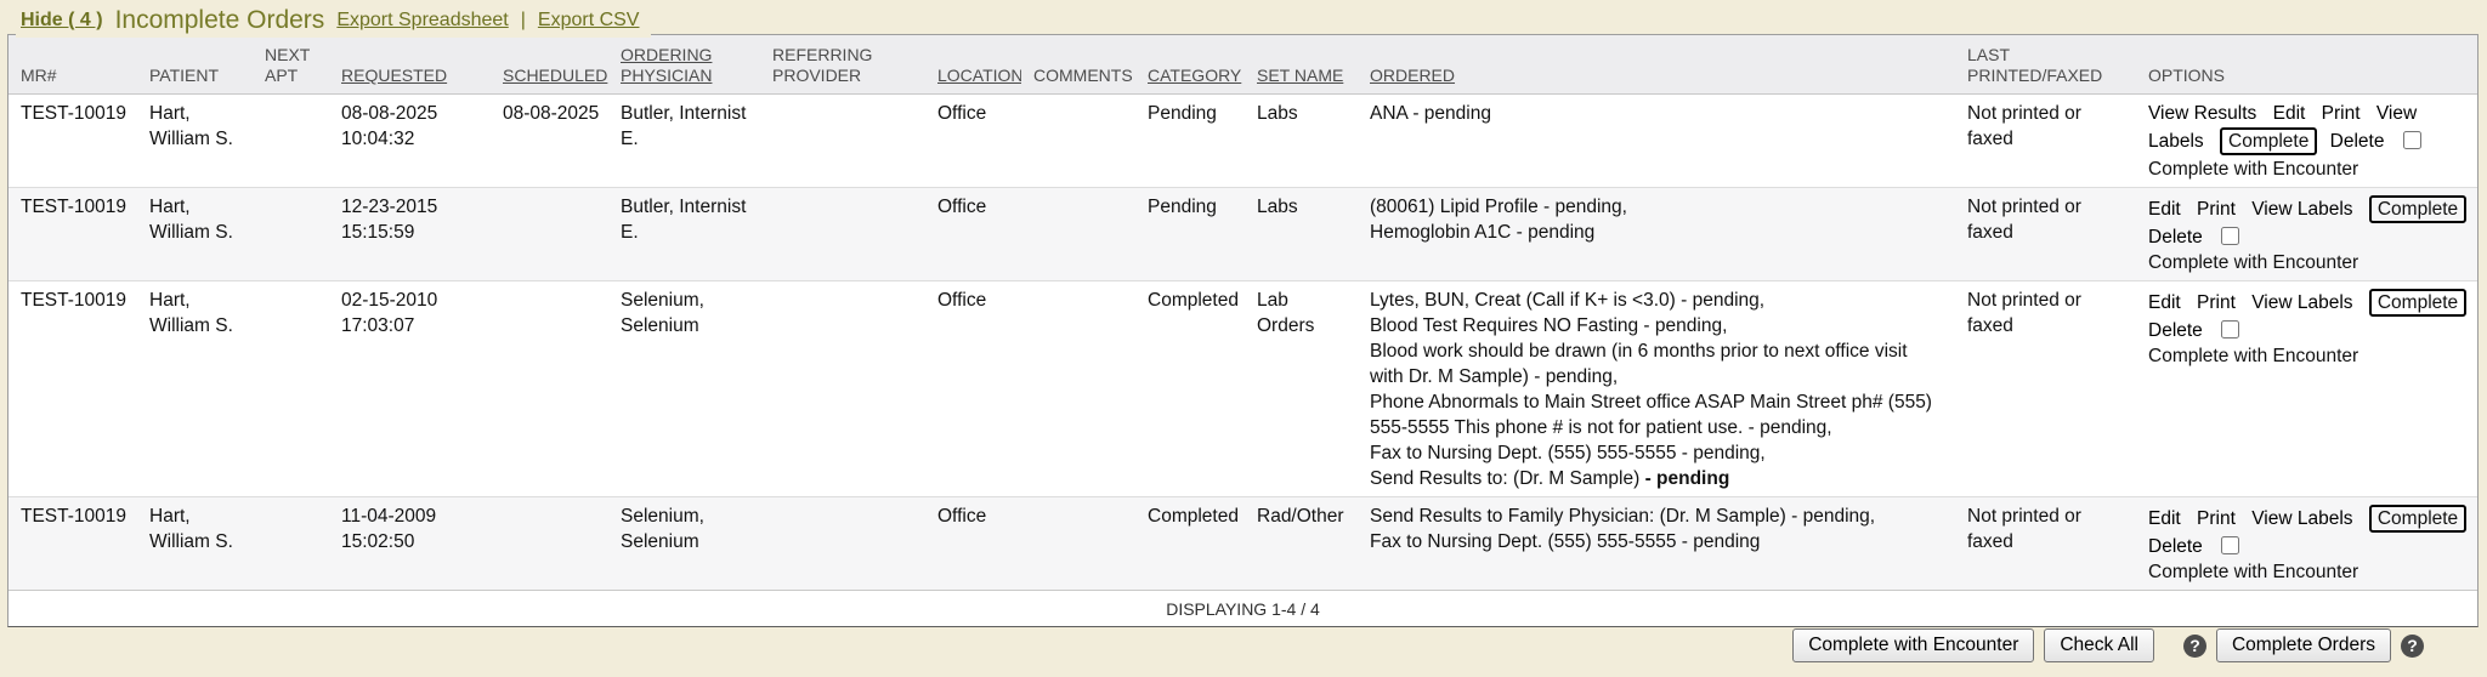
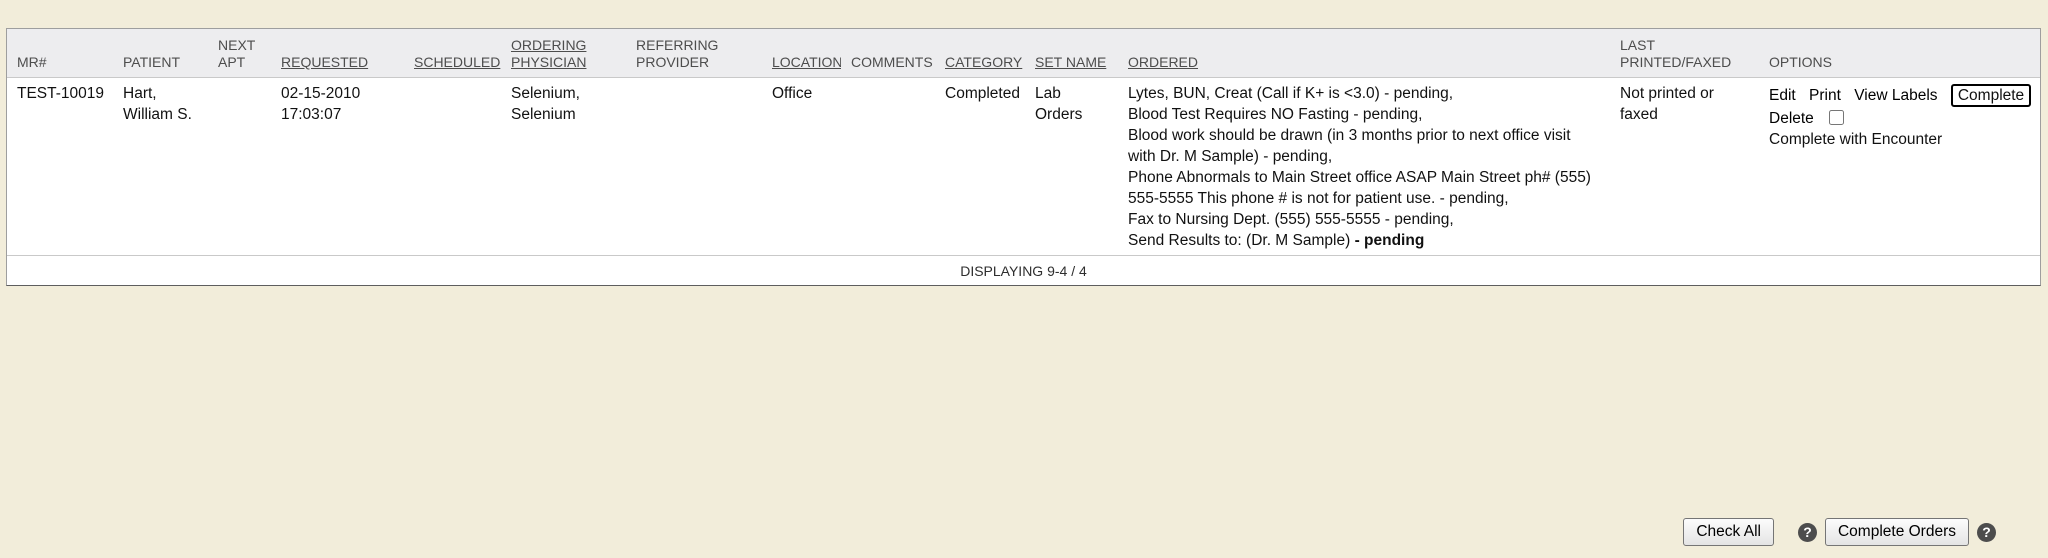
- Hide ( 4 )
- Incomplete Orders
- Export Spreadsheet
- |
- Export CSV
  MR#	PATIENT	NEXTAPT	REQUESTED	SCHEDULED	ORDERINGPHYSICIAN	REFERRINGPROVIDER	LOCATION	COMMENTS	CATEGORY	SET NAME	ORDERED	LASTPRINTED/FAXED	OPTIONS
- TEST-10019	Hart,William S.		08-08-202510:04:32	08-08-2025	Butler, InternistE.		Office		Pending	Labs	ANA - pending	Not printed orfaxed	View Results Edit Print View Labels Complete Delete Complete with Encounter
- TEST-10019	Hart,William S.		12-23-201515:15:59		Butler, InternistE.		Office		Pending	Labs	(80061) Lipid Profile - pending,Hemoglobin A1C - pending	Not printed orfaxed	Edit Print View Labels Complete Delete Complete with Encounter
- TEST-10019	Hart,William S.		02-15-201017:03:07		Selenium,Selenium		Office		Completed	LabOrders	Lytes, BUN, Creat (Call if K+ is <3.0) - pending,Blood Test Requires NO Fasting - pending,Blood work should be drawn (in 6 months prior to next office visitwith Dr. M Sample) - pending,Phone Abnormals to Main Street office ASAP Main Street ph# (555)555-5555 This phone # is not for patient use. - pending,Fax to Nursing Dept. (555) 555-5555 - pending,Send Results to: (Dr. M Sample) - pending	Not printed orfaxed	Edit Print View Labels Complete Delete Complete with Encounter
+ TEST-10019	Hart,William S.		02-15-201017:03:07		Selenium,Selenium		Office		Completed	LabOrders	Lytes, BUN, Creat (Call if K+ is <3.0) - pending,Blood Test Requires NO Fasting - pending,Blood work should be drawn (in 3 months prior to next office visitwith Dr. M Sample) - pending,Phone Abnormals to Main Street office ASAP Main Street ph# (555)555-5555 This phone # is not for patient use. - pending,Fax to Nursing Dept. (555) 555-5555 - pending,Send Results to: (Dr. M Sample) - pending	Not printed orfaxed	Edit Print View Labels Complete Delete Complete with Encounter
- TEST-10019	Hart,William S.		11-04-200915:02:50		Selenium,Selenium		Office		Completed	Rad/Other	Send Results to Family Physician: (Dr. M Sample) - pending,Fax to Nursing Dept. (555) 555-5555 - pending	Not printed orfaxed	Edit Print View Labels Complete Delete Complete with Encounter
- DISPLAYING 1-4 / 4
+ DISPLAYING 9-4 / 4
- Complete with Encounter
  Check All
  ?
  Complete Orders
  ?
